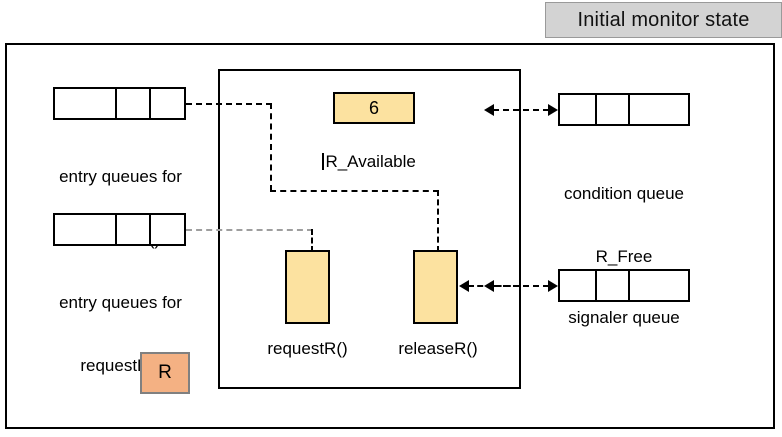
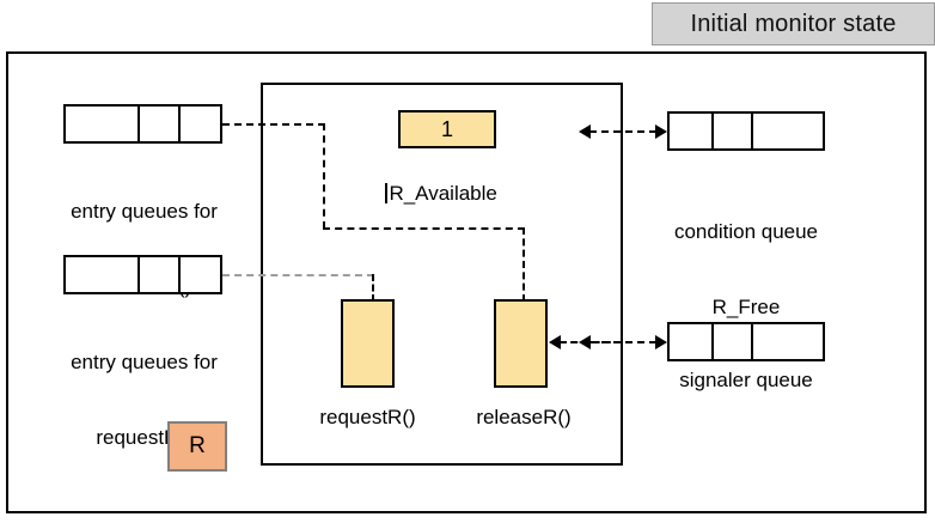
  Initial monitor state
  entry queues for
  entry queues for
  request
- 6
+ 1
  R_Available
  requestR()
  releaseR()
  R
  condition queue
  R_Free
  signaler queue
